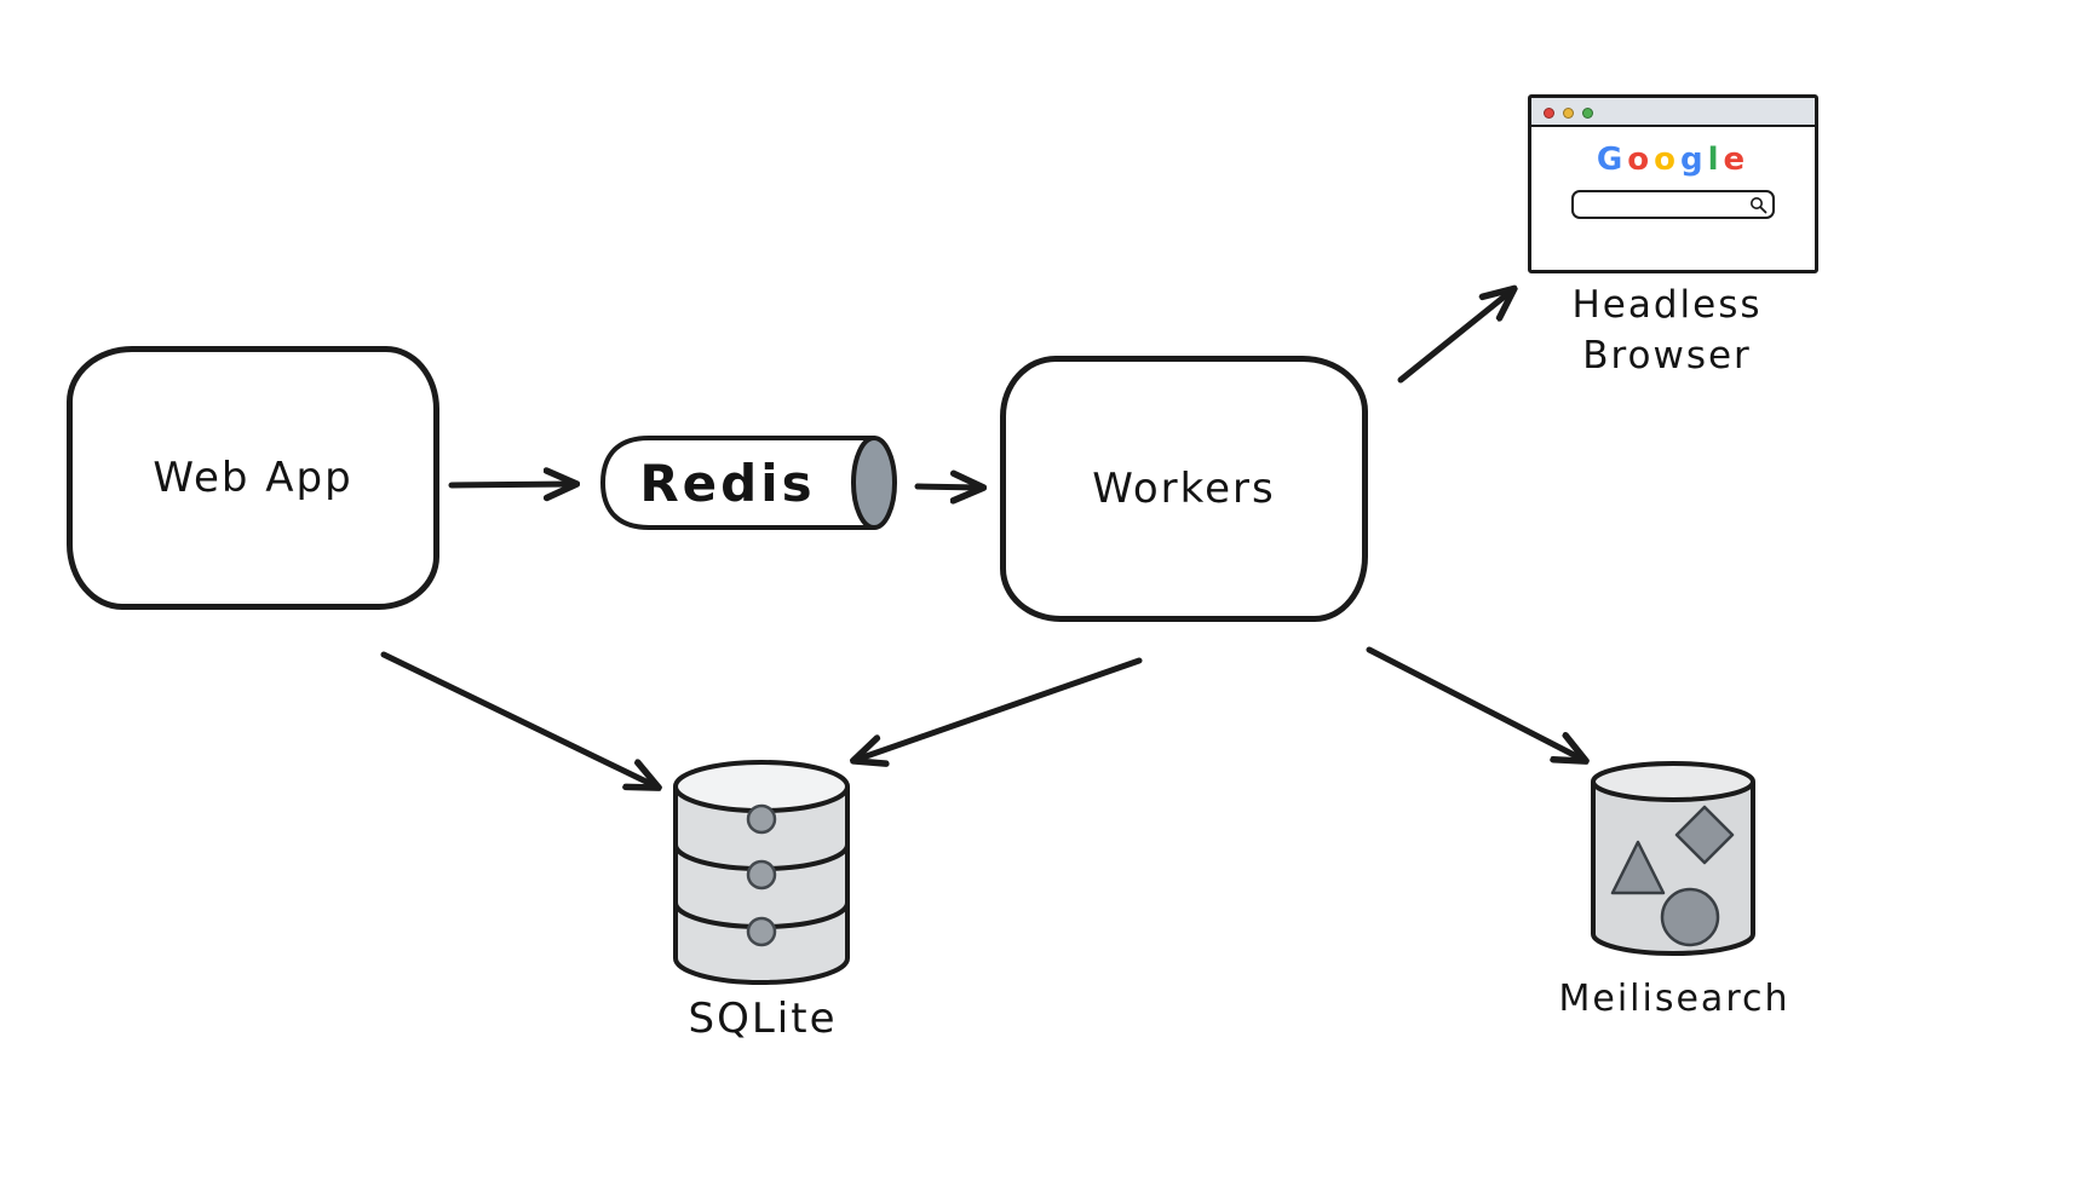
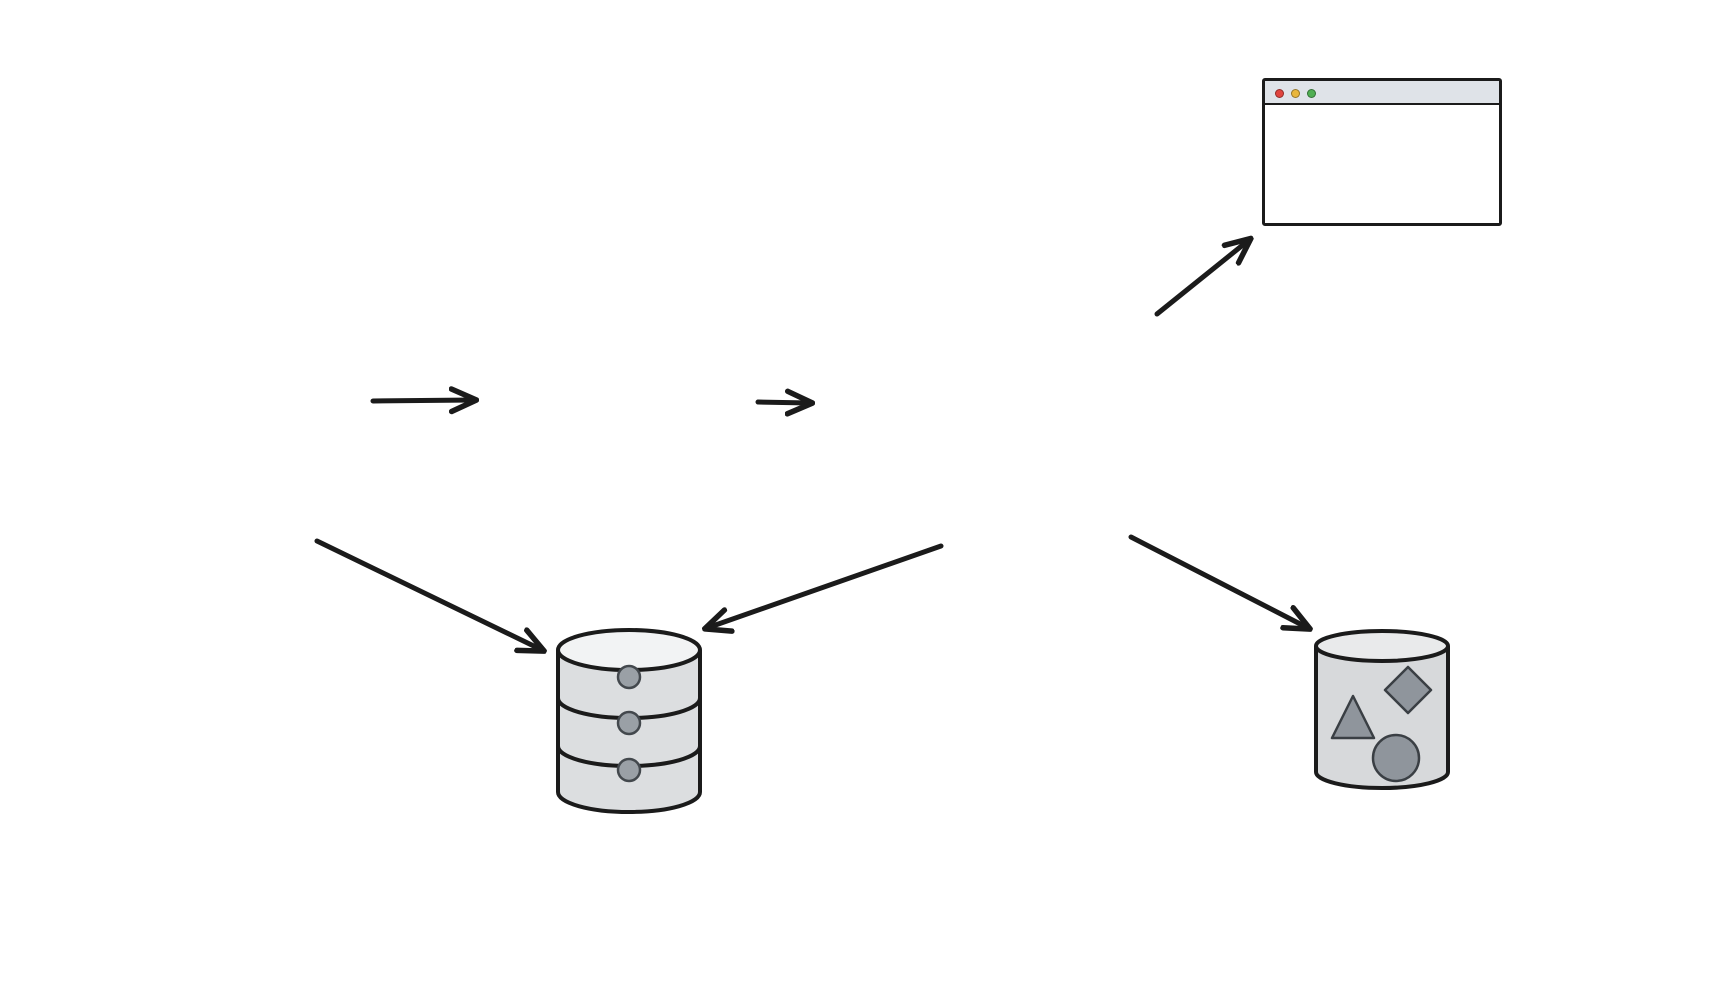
- Web App
- Redis
- Workers
- Google
- Headless
- Browser
- SQLite
- Meilisearch
